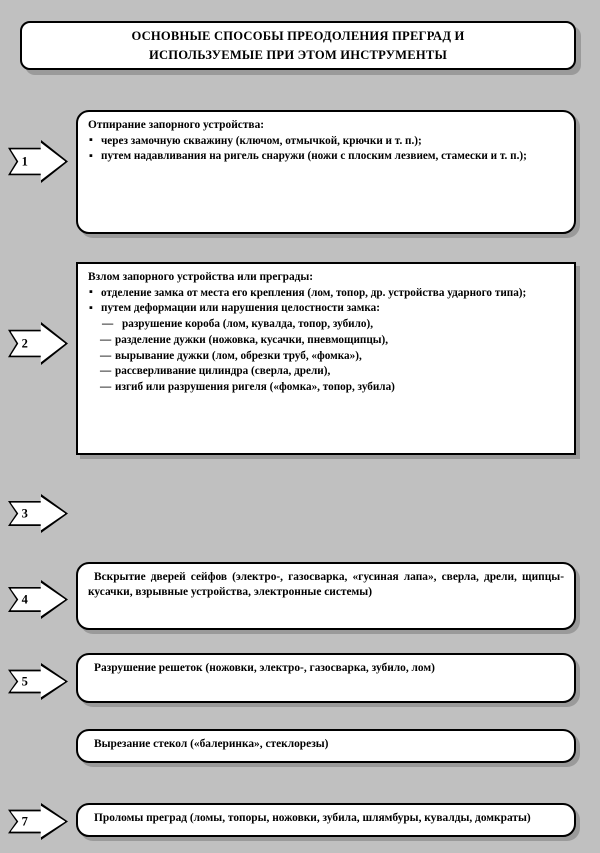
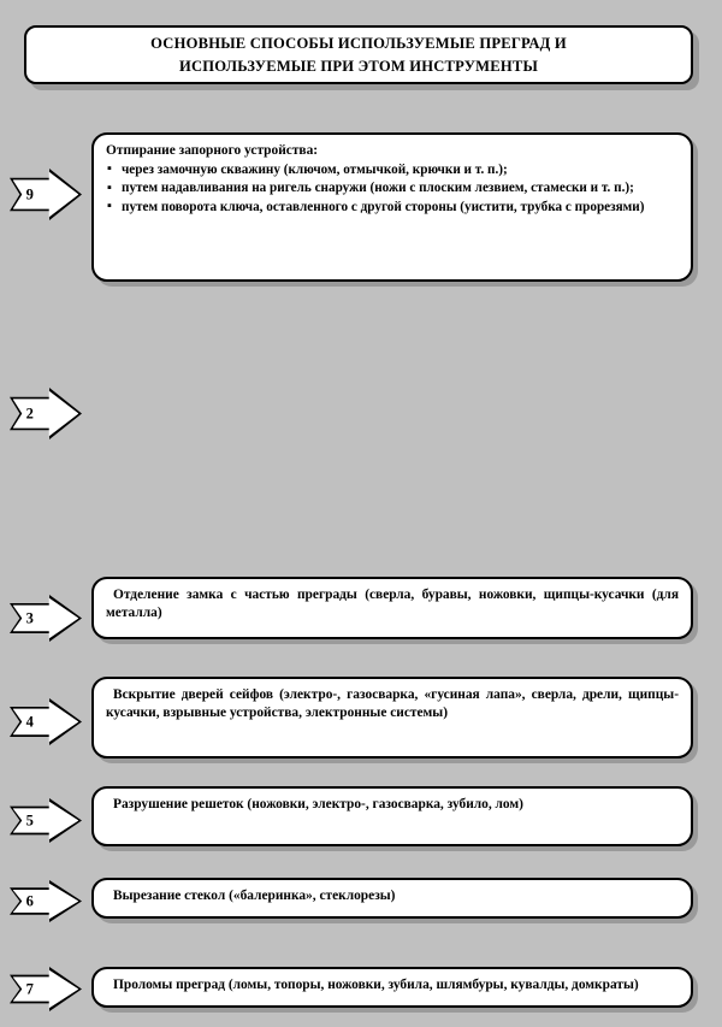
- ОСНОВНЫЕ СПОСОБЫ ПРЕОДОЛЕНИЯ ПРЕГРАД И
+ ОСНОВНЫЕ СПОСОБЫ ИСПОЛЬЗУЕМЫЕ ПРЕГРАД И
  ИСПОЛЬЗУЕМЫЕ ПРИ ЭТОМ ИНСТРУМЕНТЫ
- 1
+ 9
  Отпирание запорного устройства:
  через замочную скважину (ключом, отмычкой, крючки и т. п.);
  путем надавливания на ригель снаружи (ножи с плоским лезвием, стамески и т. п.);
+ путем поворота ключа, оставленного с другой стороны (уистити, трубка с прорезями)
  2
- Взлом запорного устройства или преграды:
- отделение замка от места его крепления (лом, топор, др. устройства ударного типа);
- путем деформации или нарушения целостности замка:
- разрушение короба (лом, кувалда, топор, зубило),
- разделение дужки (ножовка, кусачки, пневмощипцы),
- вырывание дужки (лом, обрезки труб, «фомка»),
- рассверливание цилиндра (сверла, дрели),
- изгиб или разрушения ригеля («фомка», топор, зубила)
  3
+ Отделение замка с частью преграды (сверла, буравы, ножовки, щипцы-кусачки (для металла)
  4
  Вскрытие дверей сейфов (электро-, газосварка, «гусиная лапа», сверла, дрели, щипцы-кусачки, взрывные устройства, электронные системы)
  5
  Разрушение решеток (ножовки, электро-, газосварка, зубило, лом)
+ 6
  Вырезание стекол («балеринка», стеклорезы)
  7
  Проломы преград (ломы, топоры, ножовки, зубила, шлямбуры, кувалды, домкраты)
